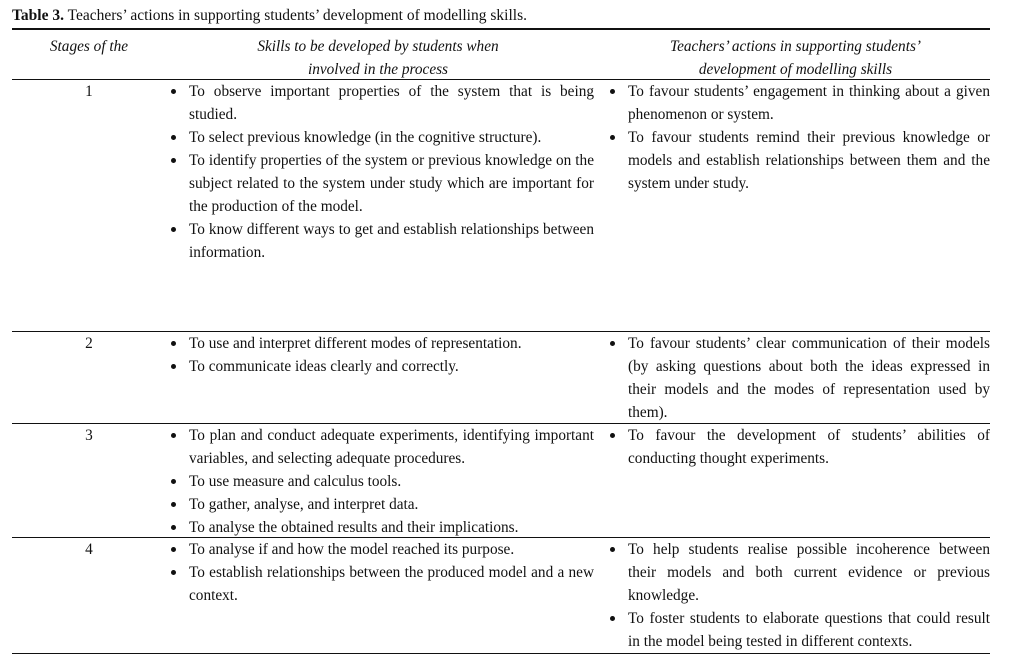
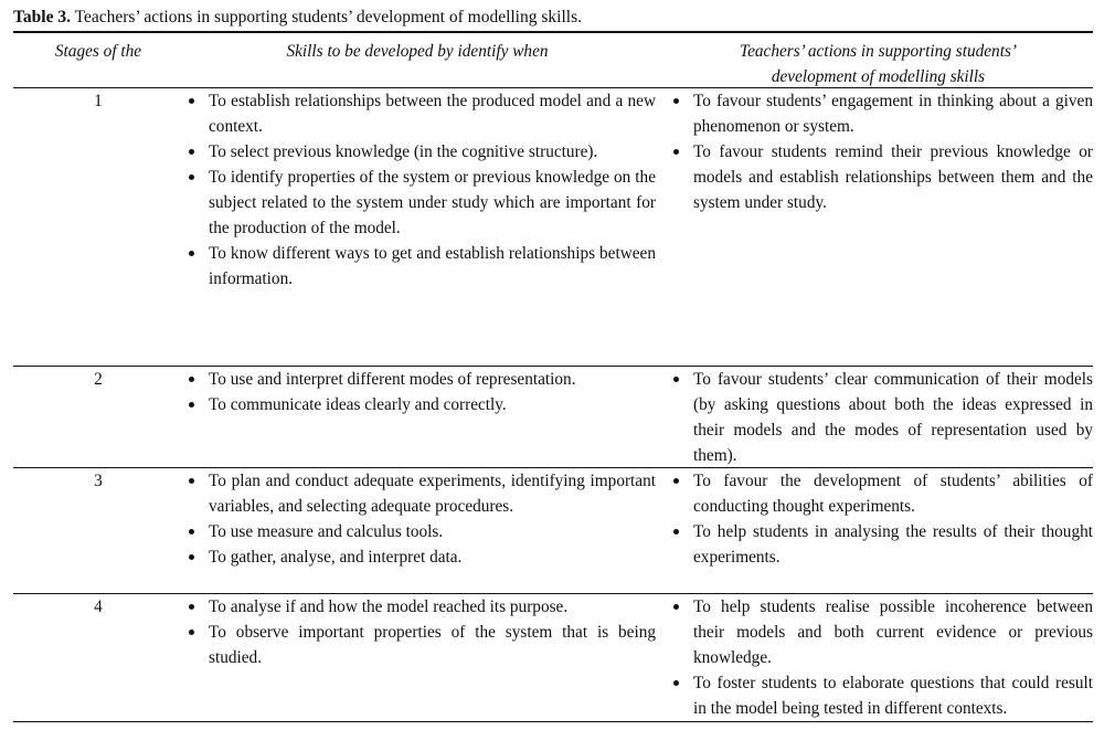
  Table 3. Teachers’ actions in supporting students’ development of modelling skills.
  Stages of the
- Skills to be developed by students when
+ Skills to be developed by identify when
- involved in the process
  Teachers’ actions in supporting students’
  development of modelling skills
  1
- To observe important properties of the system that is being studied.
+ To establish relationships between the produced model and a new context.
  To select previous knowledge (in the cognitive structure).
  To identify properties of the system or previous knowledge on the subject related to the system under study which are important for the production of the model.
  To know different ways to get and establish relationships between information.
  To favour students’ engagement in thinking about a given phenomenon or system.
  To favour students remind their previous knowledge or models and establish relationships between them and the system under study.
  2
  To use and interpret different modes of representation.
  To communicate ideas clearly and correctly.
  To favour students’ clear communication of their models (by asking questions about both the ideas expressed in their models and the modes of representation used by them).
  3
  To plan and conduct adequate experiments, identifying important variables, and selecting adequate procedures.
  To use measure and calculus tools.
  To gather, analyse, and interpret data.
- To analyse the obtained results and their implications.
  To favour the development of students’ abilities of conducting thought experiments.
+ To help students in analysing the results of their thought experiments.
  4
  To analyse if and how the model reached its purpose.
- To establish relationships between the produced model and a new context.
+ To observe important properties of the system that is being studied.
  To help students realise possible incoherence between their models and both current evidence or previous knowledge.
  To foster students to elaborate questions that could result in the model being tested in different contexts.
